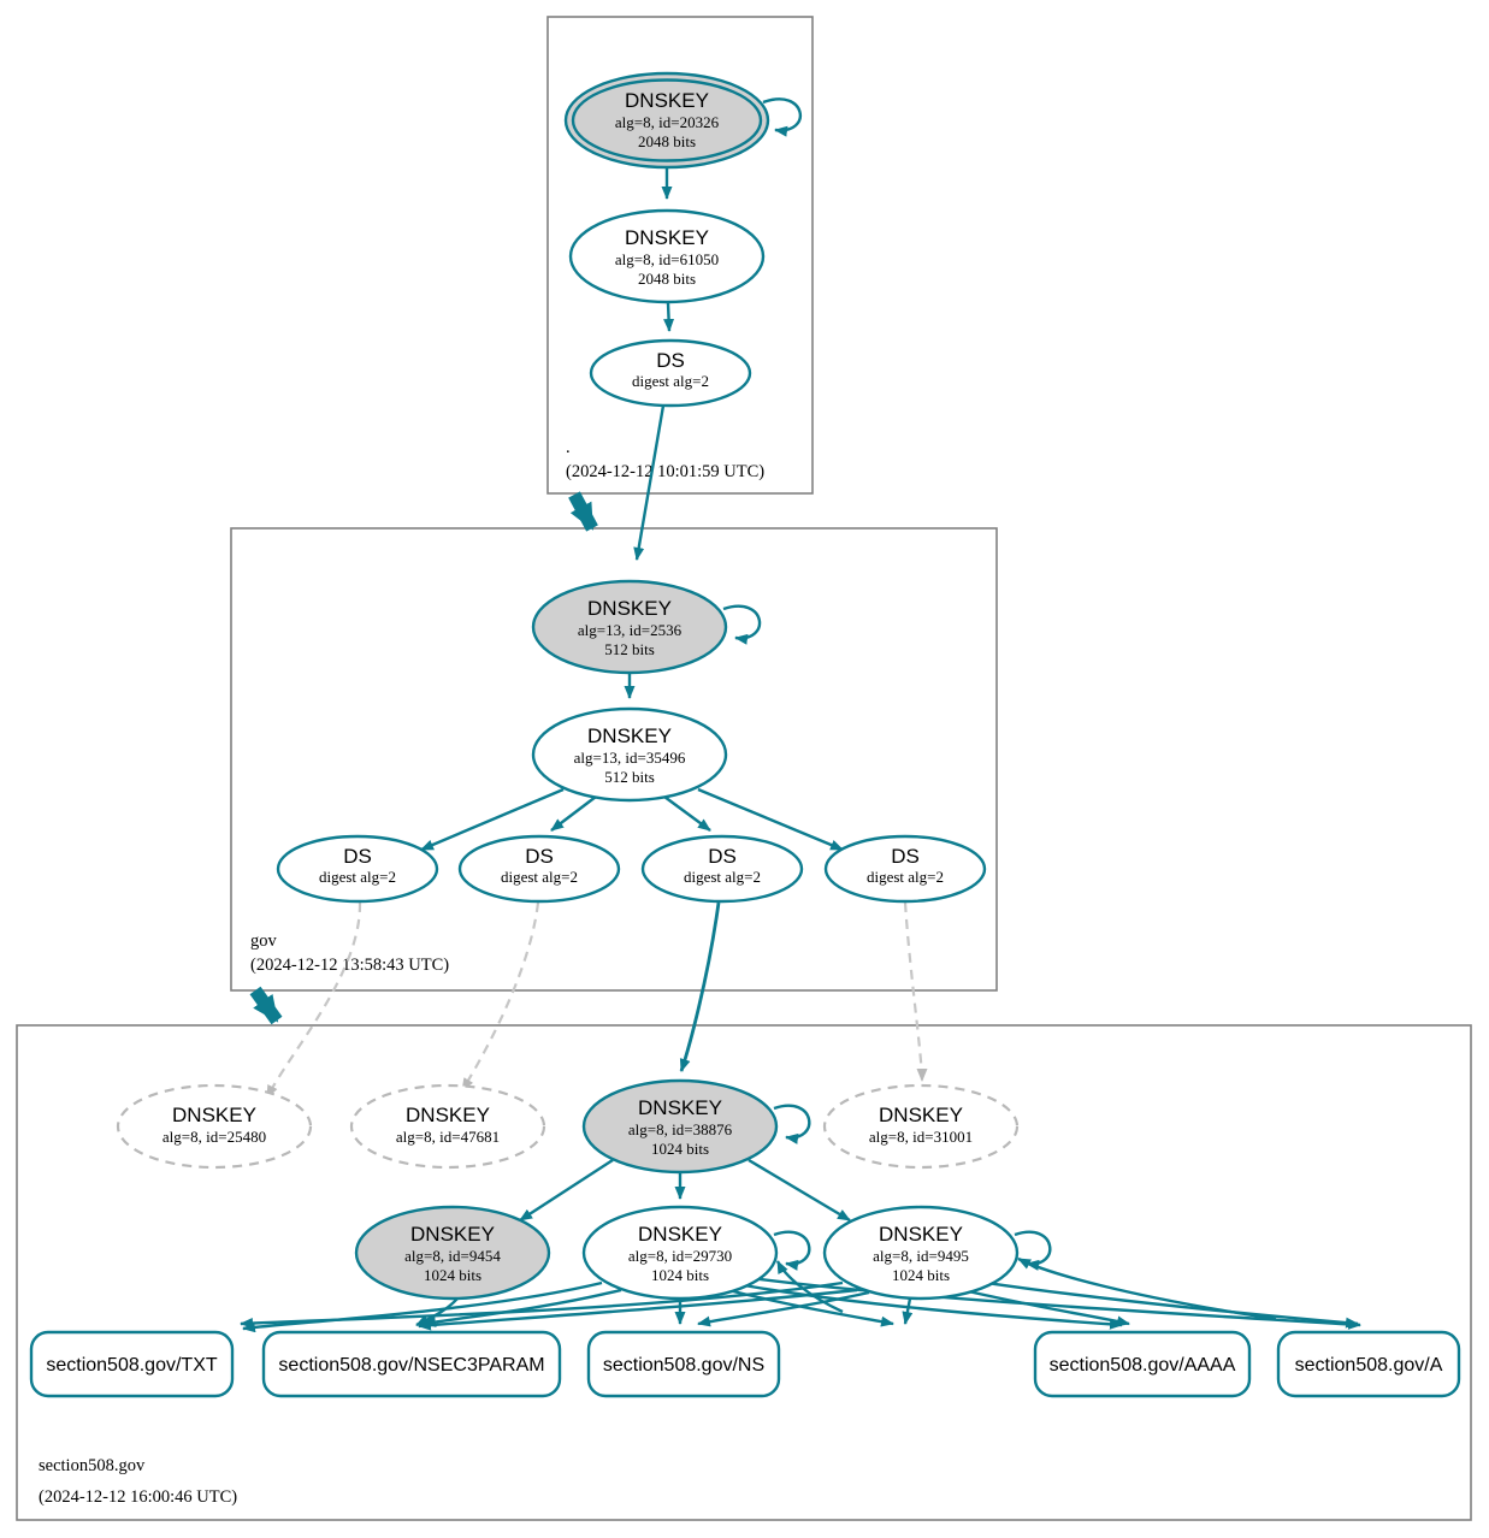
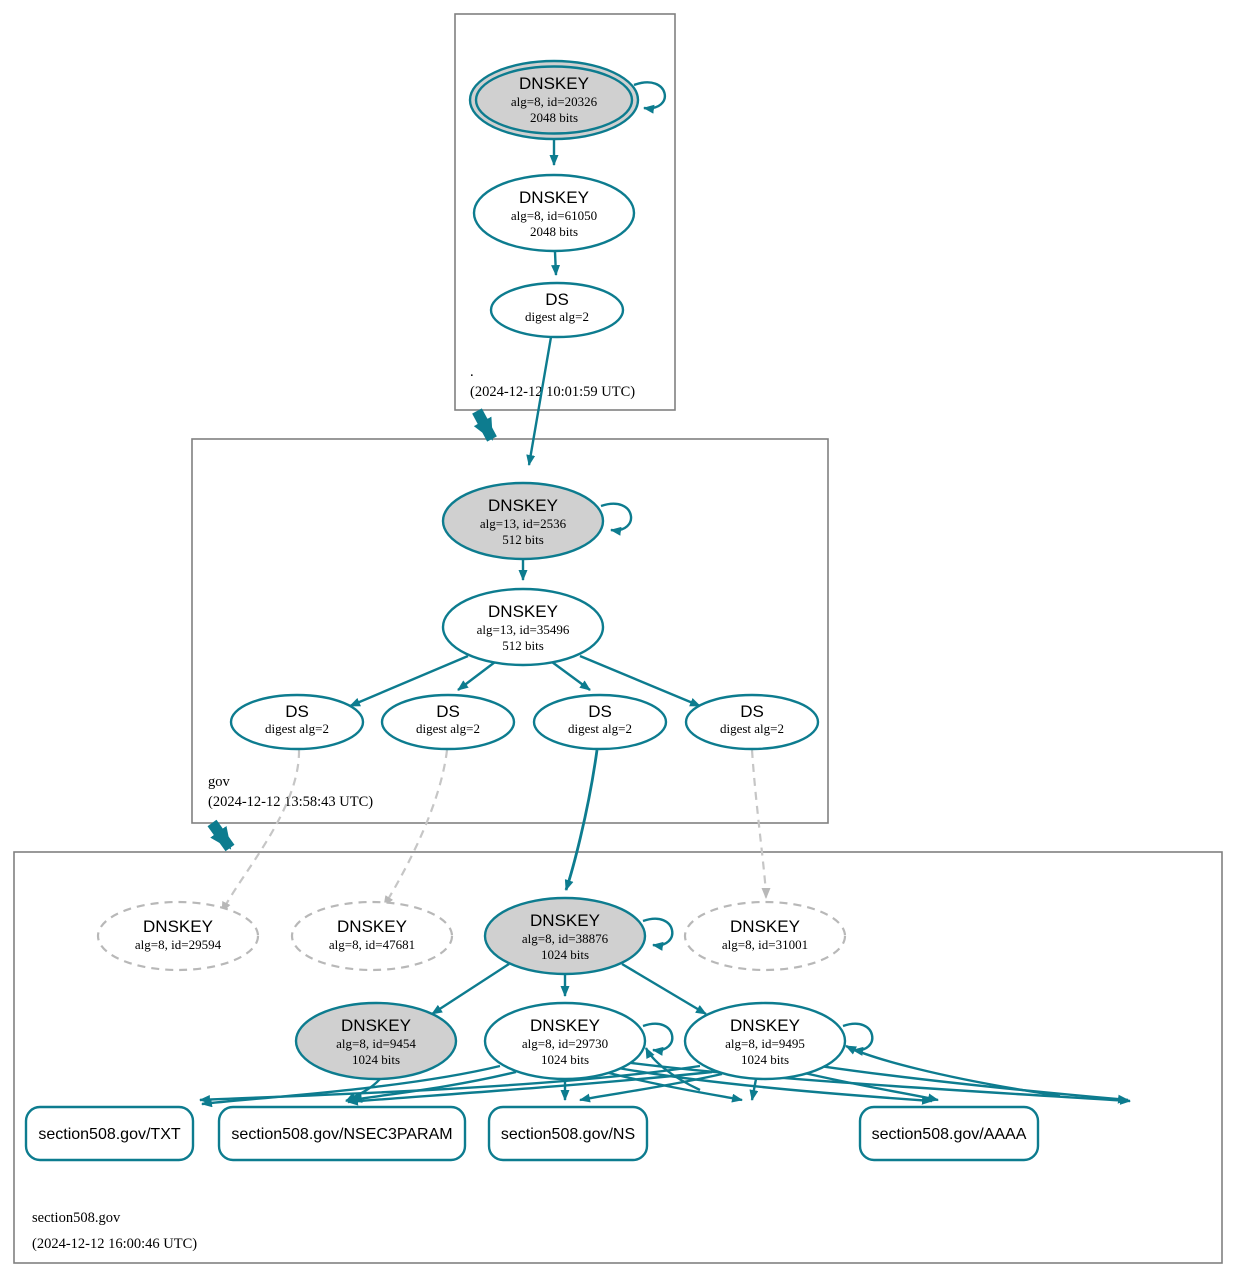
  .
  (2024-12-12 10:01:59 UTC)
  gov
  (2024-12-12 13:58:43 UTC)
  section508.gov
  (2024-12-12 16:00:46 UTC)
  DNSKEY
  alg=8, id=20326
  2048 bits
  DNSKEY
  alg=8, id=61050
  2048 bits
  DS
  digest alg=2
  DNSKEY
  alg=13, id=2536
  512 bits
  DNSKEY
  alg=13, id=35496
  512 bits
  DS
  digest alg=2
  DS
  digest alg=2
  DS
  digest alg=2
  DS
  digest alg=2
  DNSKEY
- alg=8, id=25480
+ alg=8, id=29594
  DNSKEY
  alg=8, id=47681
  DNSKEY
  alg=8, id=31001
  DNSKEY
  alg=8, id=38876
  1024 bits
  DNSKEY
  alg=8, id=9454
  1024 bits
  DNSKEY
  alg=8, id=29730
  1024 bits
  DNSKEY
  alg=8, id=9495
  1024 bits
  section508.gov/TXT
  section508.gov/NSEC3PARAM
  section508.gov/NS
  section508.gov/AAAA
- section508.gov/A
